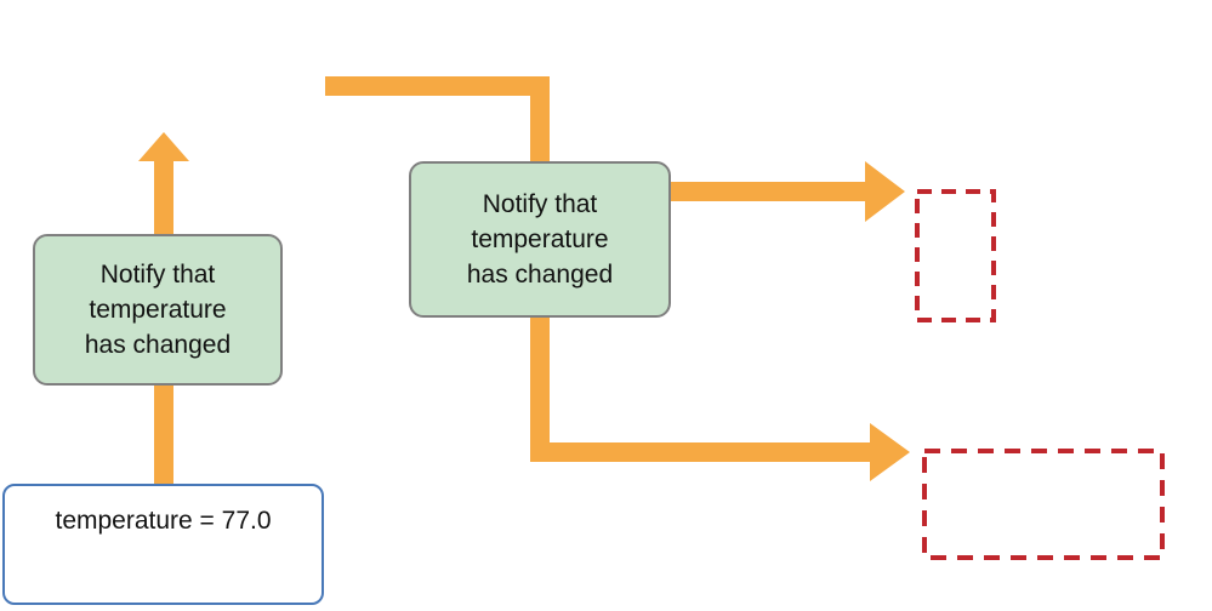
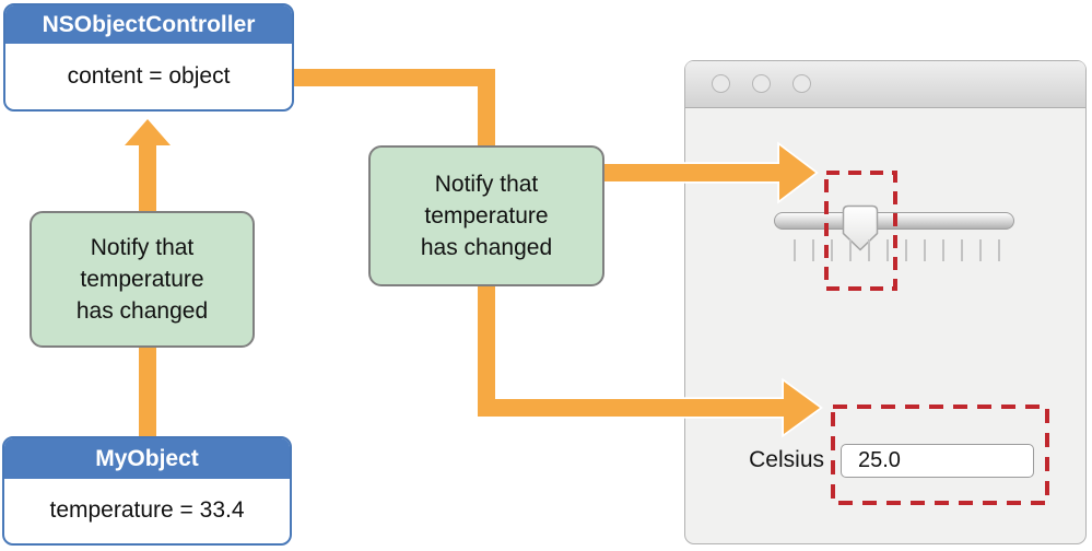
+ Celsius
+ 25.0
+ NSObjectController
+ content = object
+ MyObject
- temperature = 77.0
+ temperature = 33.4
  Notify that
  temperature
  has changed
  Notify that
  temperature
  has changed
